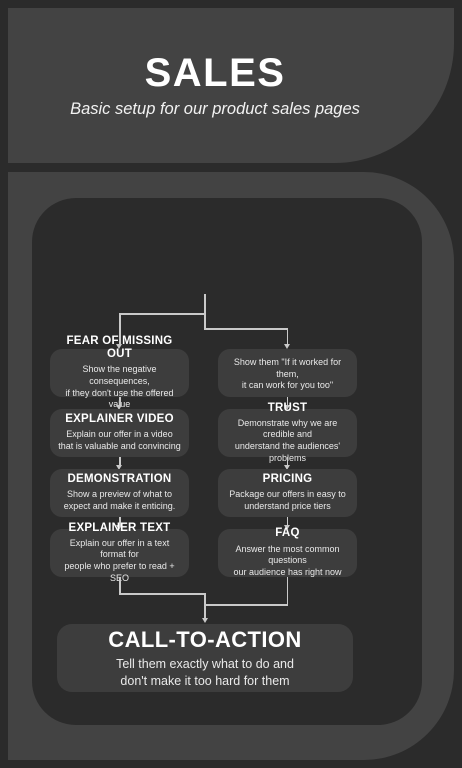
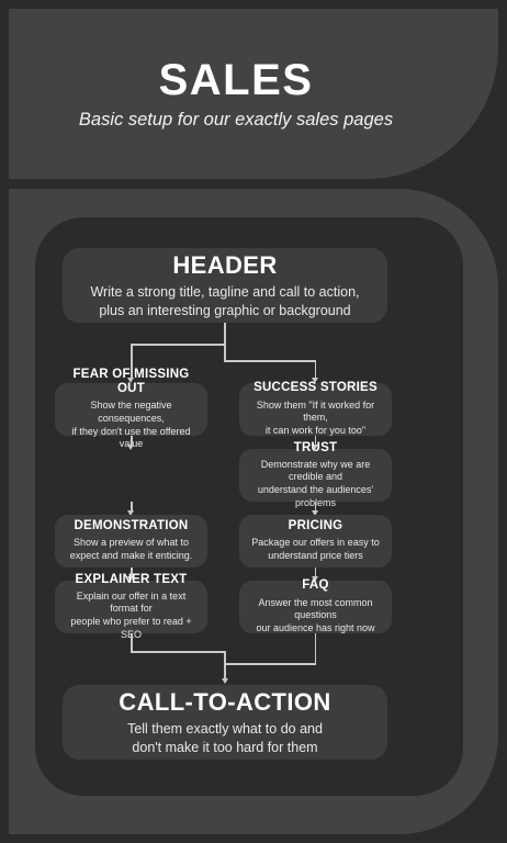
  SALES
- Basic setup for our product sales pages
+ Basic setup for our exactly sales pages
+ HEADER
+ Write a strong title, tagline and call to action,
+ plus an interesting graphic or background
  FEAR OF MISSING OUT
  Show the negative consequences,
  if they don't use the offered vaue
- EXPLAINER VIDEO
- Explain our offer in a video
- that is valuable and convincing
  DEMONSTRATION
  Show a preview of what to
  expect and make it enticing.
  EXPLAINER TEXT
  Explain our offer in a text format for
  people who prefer to read + SO
+ SUCCESS STORIES
  Show them "If it worked for them,
  it can work for you too"
  TRUST
  Demonstrate why we are credible and
  understand the audiences' probems
  PRICING
  Package our offers in easy to
  understand price tiers
  FAQ
  Answer the most common questions
  our audience has right now
  CALL-TO-ACTION
  Tell them exactly what to do and
  don't make it too hard for them
